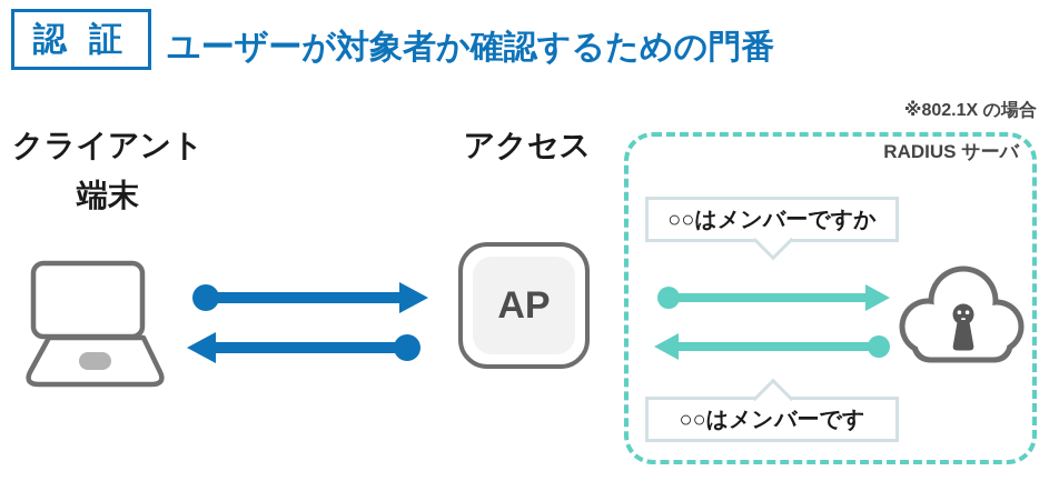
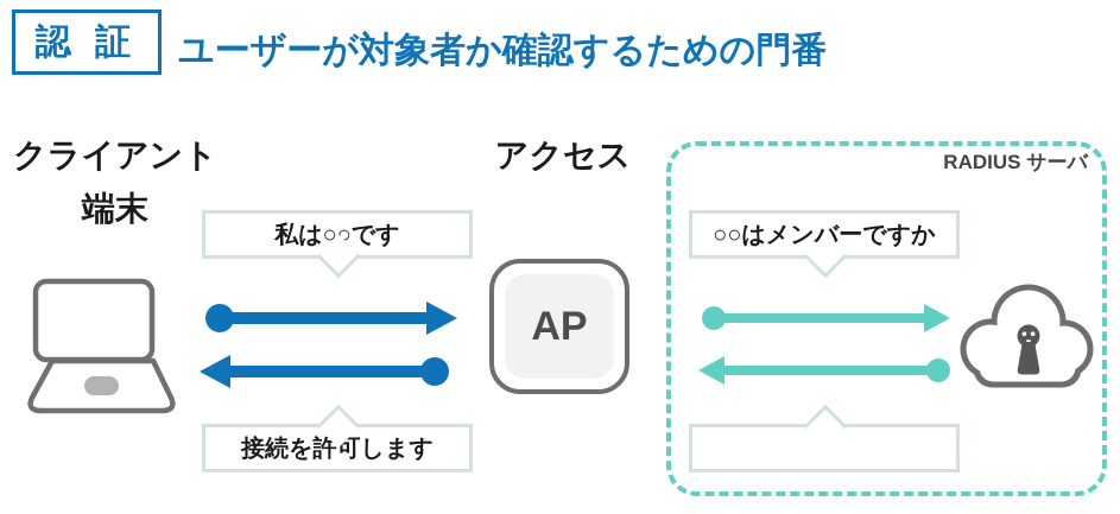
  認 証
  ユーザーが対象者か確認するための門番
  クライアント
  端末
  アクセス
- ※802.1X の場合
  RADIUS サーバ
  AP
+ 私は○○です
+ 接続を許可します
  ○○はメンーですか
- ○○はメンバーです
